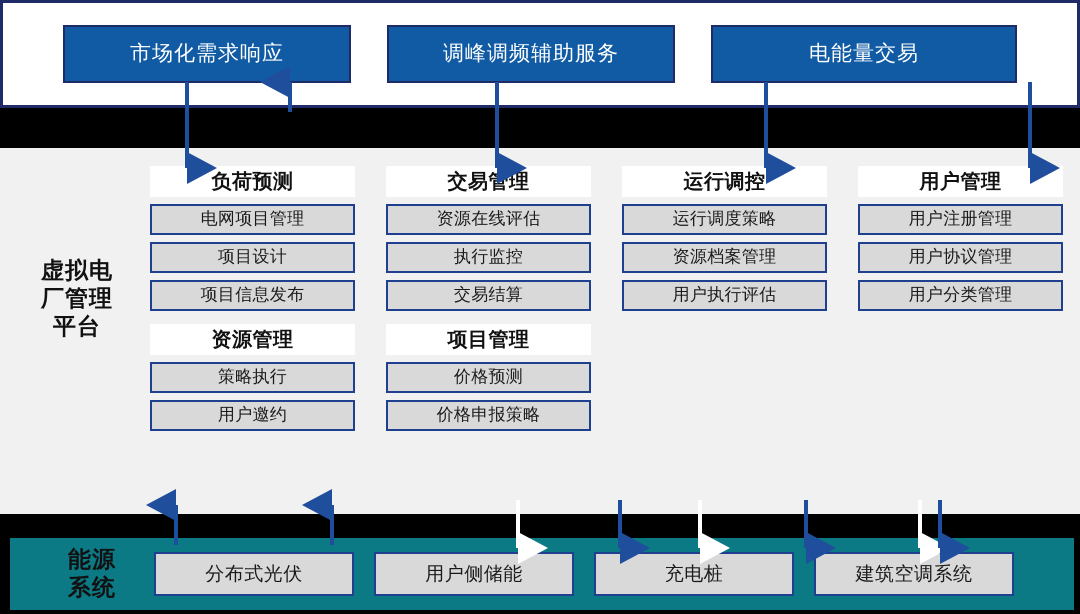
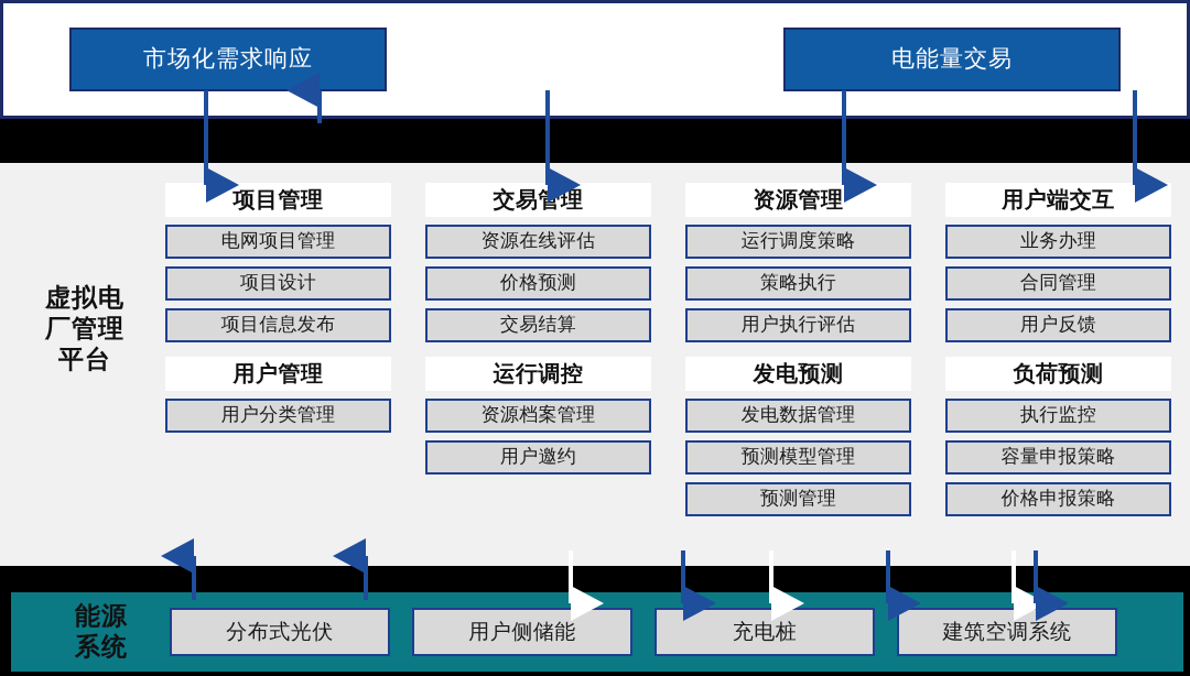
  市场化需求响应
- 调峰调频辅助服务
  电能量交易
  虚拟电
  厂管理
  平台
- 负荷预测
+ 项目管理
  电网项目管理
  项目设计
  项目信息发布
  交易管理
  资源在线评估
- 执行监控
+ 价格预测
  交易结算
- 运行调控
+ 资源管理
  运行调度策略
- 资源档案管理
+ 策略执行
  用户执行评估
+ 用户端交互
+ 业务办理
+ 合同管理
+ 用户反馈
  用户管理
- 用户注册管理
- 用户协议管理
  用户分类管理
- 资源管理
+ 运行调控
- 策略执行
+ 资源档案管理
  用户邀约
+ 发电预测
+ 发电数据管理
+ 预测模型管理
+ 预测管理
- 项目管理
+ 负荷预测
- 价格预测
+ 执行监控
+ 容量申报策略
  价格申报策略
  能源
  系统
  分布式光伏
  用户侧储能
  充电桩
  建筑空调系统
